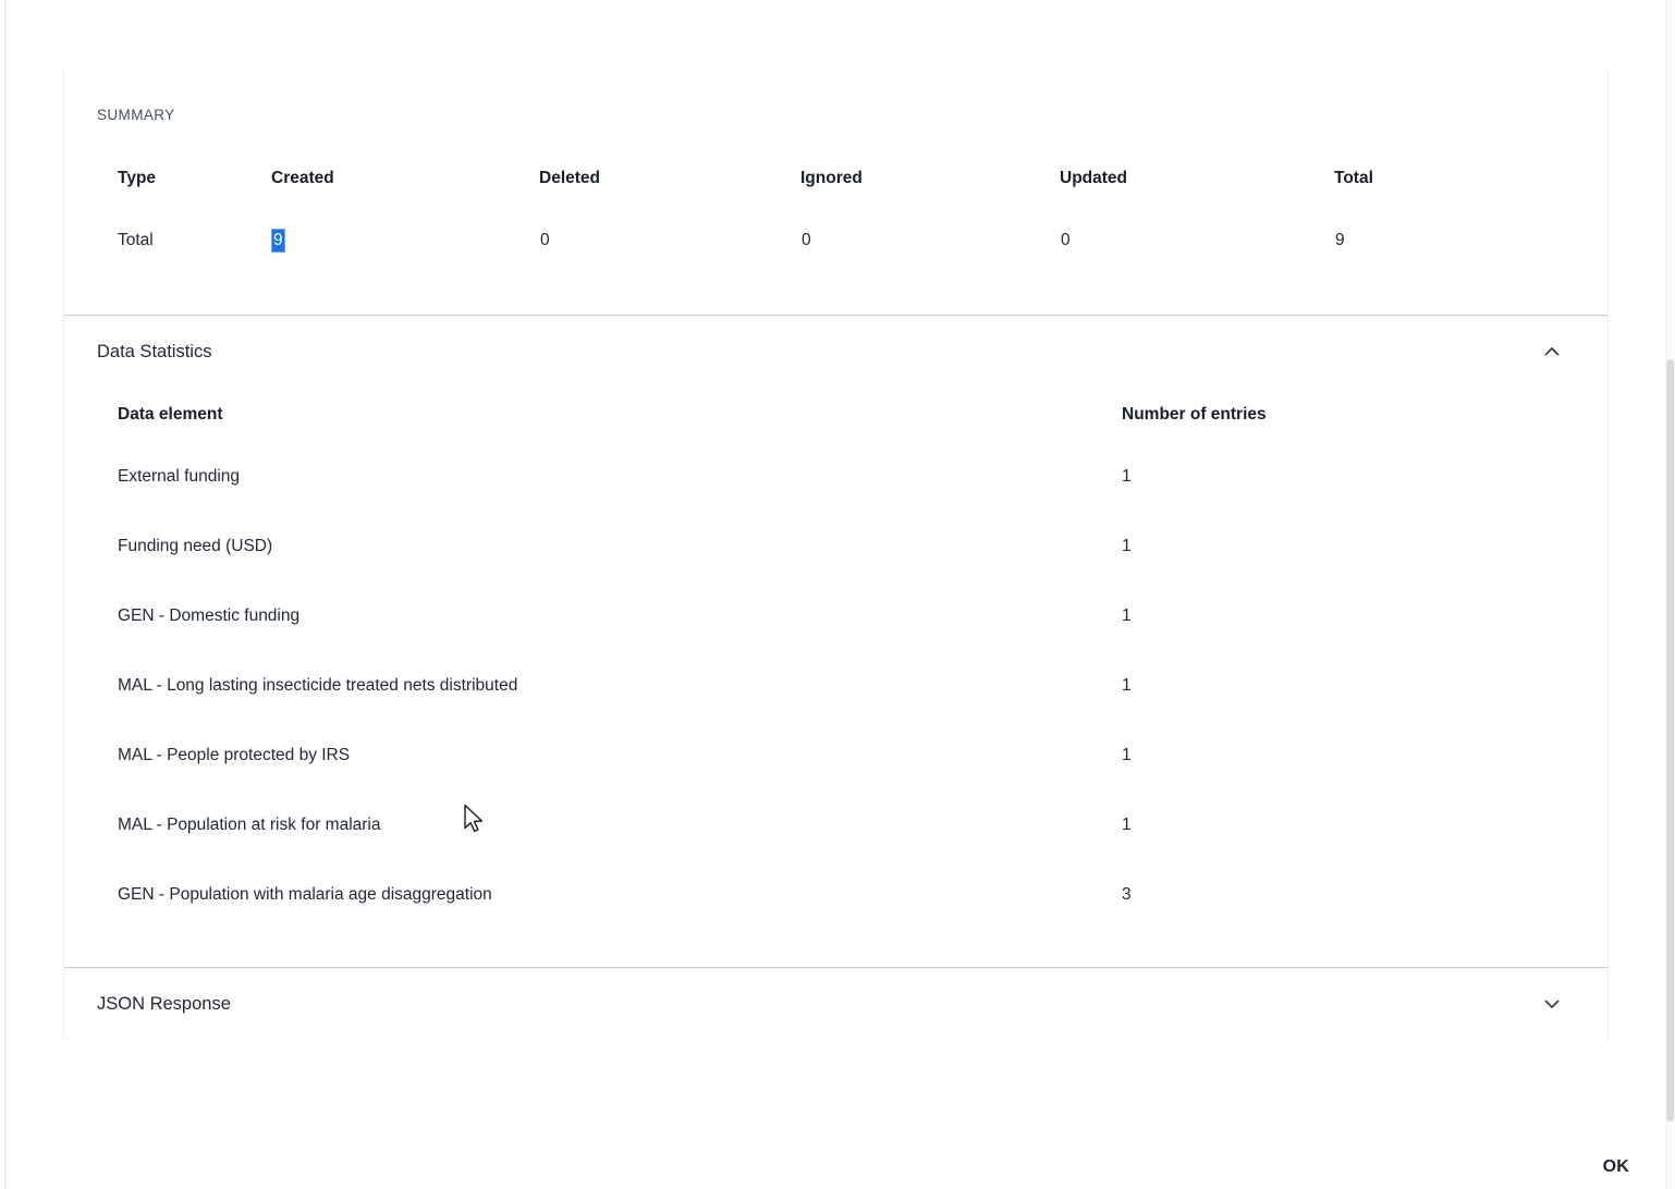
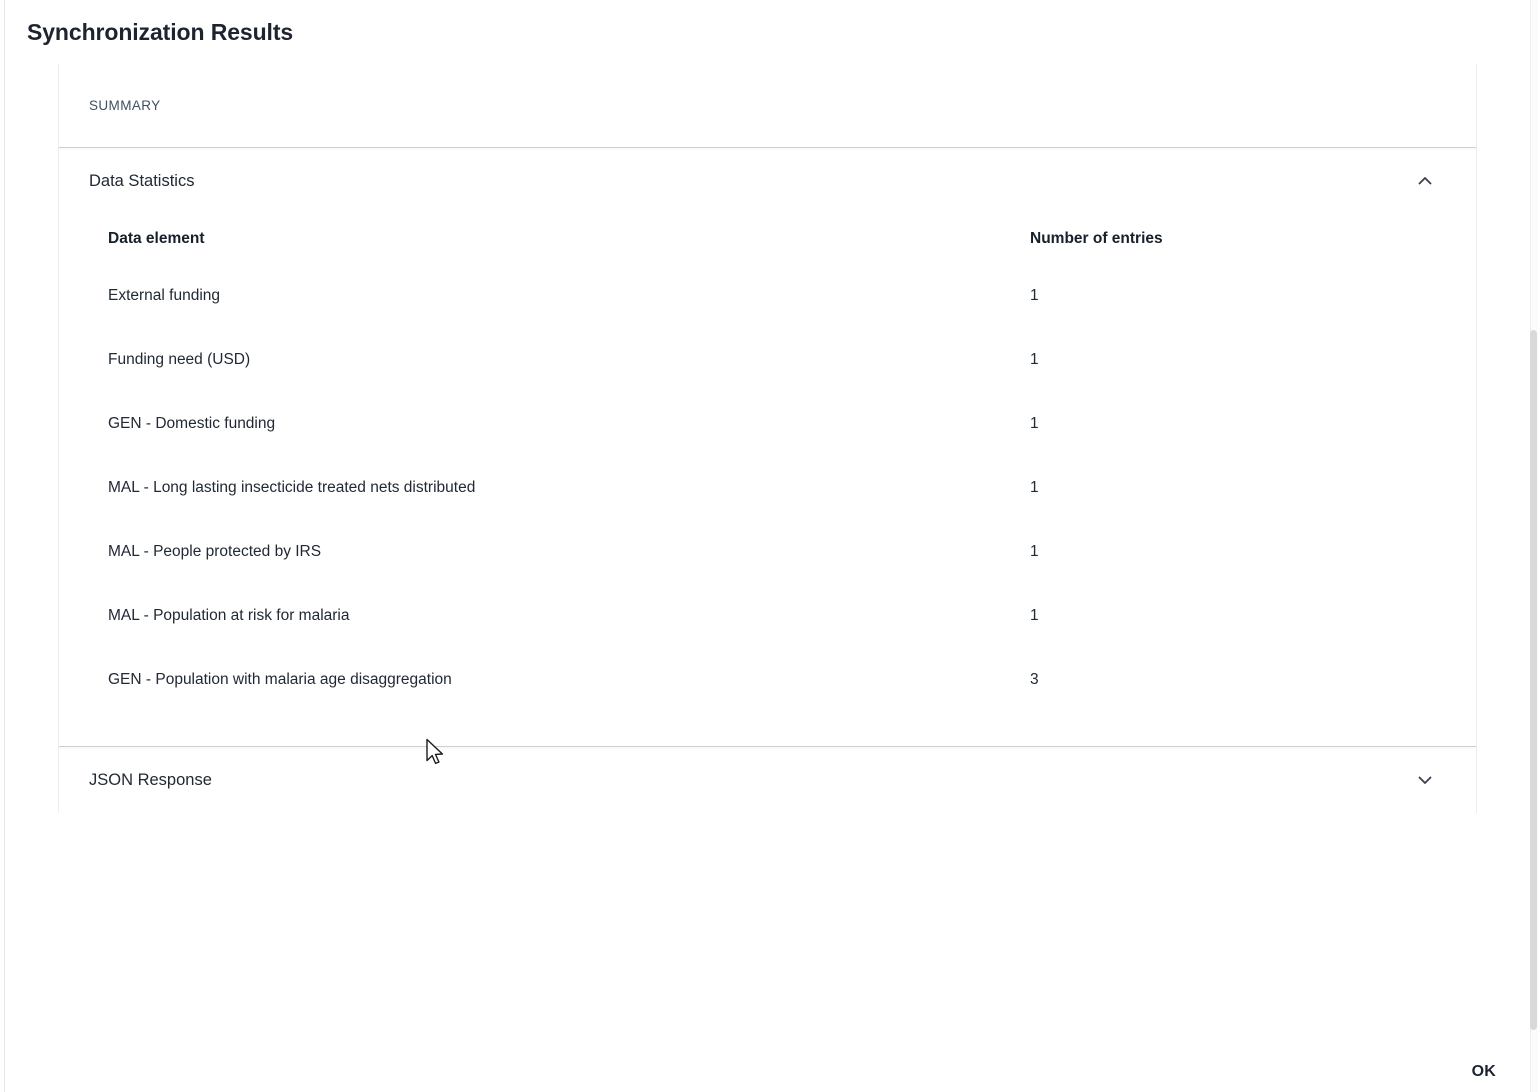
+ Synchronization Results
  SUMMARY
- Type	Created	Deleted	Ignored	Updated	Total
- Total	9	0	0	0	9
  Data Statistics
  Data element	Number of entries
  External funding	1
  Funding need (USD)	1
  GEN - Domestic funding	1
  MAL - Long lasting insecticide treated nets distributed	1
  MAL - People protected by IRS	1
  MAL - Population at risk for malaria	1
  GEN - Population with malaria age disaggregation	3
  JSON Response
  OK
